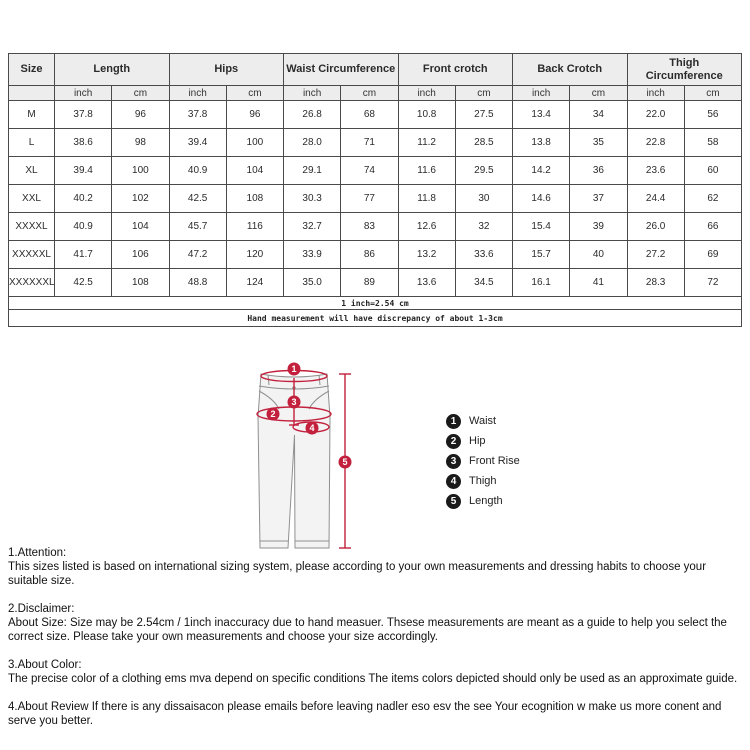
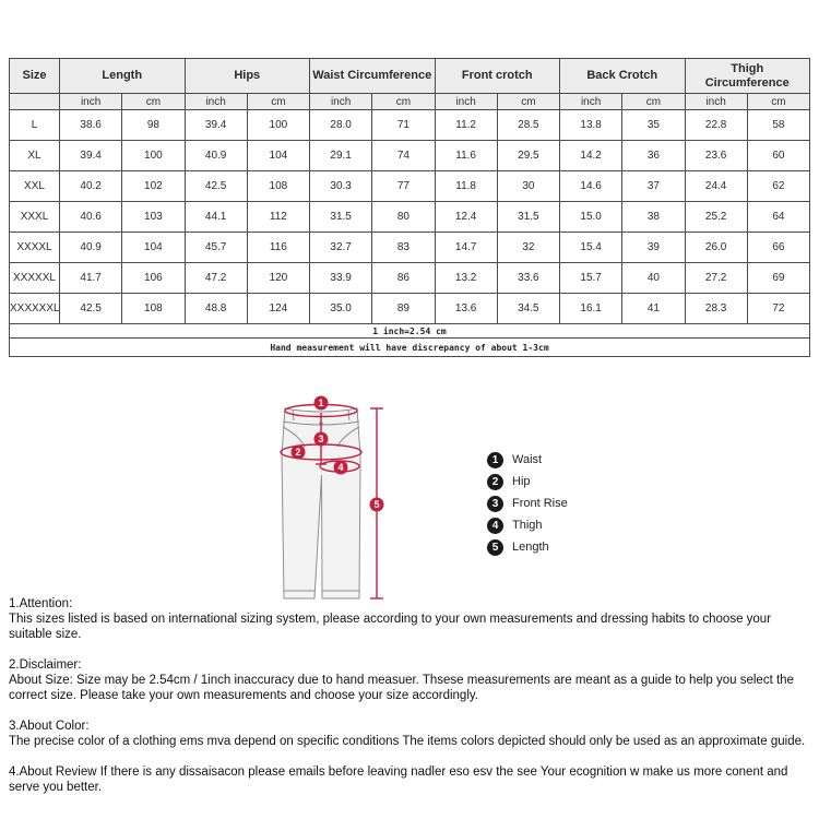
  Size	Length	Hips	Waist Circumference	Front crotch	Back Crotch	Thigh Circumference
  	inch	cm	inch	cm	inch	cm	inch	cm	inch	cm	inch	cm
- M	37.8	96	37.8	96	26.8	68	10.8	27.5	13.4	34	22.0	56
  L	38.6	98	39.4	100	28.0	71	11.2	28.5	13.8	35	22.8	58
  XL	39.4	100	40.9	104	29.1	74	11.6	29.5	14.2	36	23.6	60
  XXL	40.2	102	42.5	108	30.3	77	11.8	30	14.6	37	24.4	62
+ XXXL	40.6	103	44.1	112	31.5	80	12.4	31.5	15.0	38	25.2	64
- XXXXL	40.9	104	45.7	116	32.7	83	12.6	32	15.4	39	26.0	66
+ XXXXL	40.9	104	45.7	116	32.7	83	14.7	32	15.4	39	26.0	66
  XXXXXL	41.7	106	47.2	120	33.9	86	13.2	33.6	15.7	40	27.2	69
  XXXXXXL	42.5	108	48.8	124	35.0	89	13.6	34.5	16.1	41	28.3	72
  1 inch=2.54 cm
  Hand measurement will have discrepancy of about 1-3cm
  1
  2
  3
  4
  5
  1
  Waist
  2
  Hip
  3
  Front Rise
  4
  Thigh
  5
  Length
  1.Attention:
  This sizes listed is based on international sizing system, please according to your own measurements and dressing habits to choose your suitable size.
  2.Disclaimer:
  About Size: Size may be 2.54cm / 1inch inaccuracy due to hand measuer. Thsese measurements are meant as a guide to help you select the correct size. Please take your own measurements and choose your size accordingly.
  3.About Color:
  The precise color of a clothing ems mva depend on specific conditions The items colors depicted should only be used as an approximate guide.
  4.About Review If there is any dissaisacon please emails before leaving nadler eso esv the see Your ecognition w make us more conent and serve you better.
